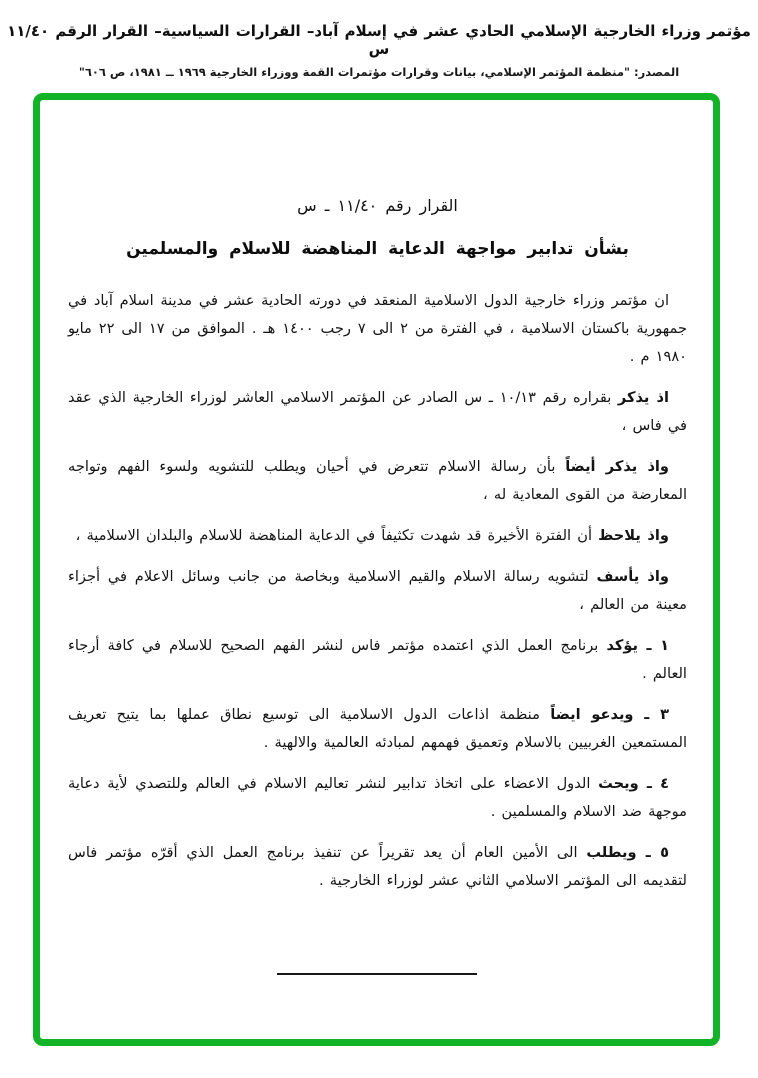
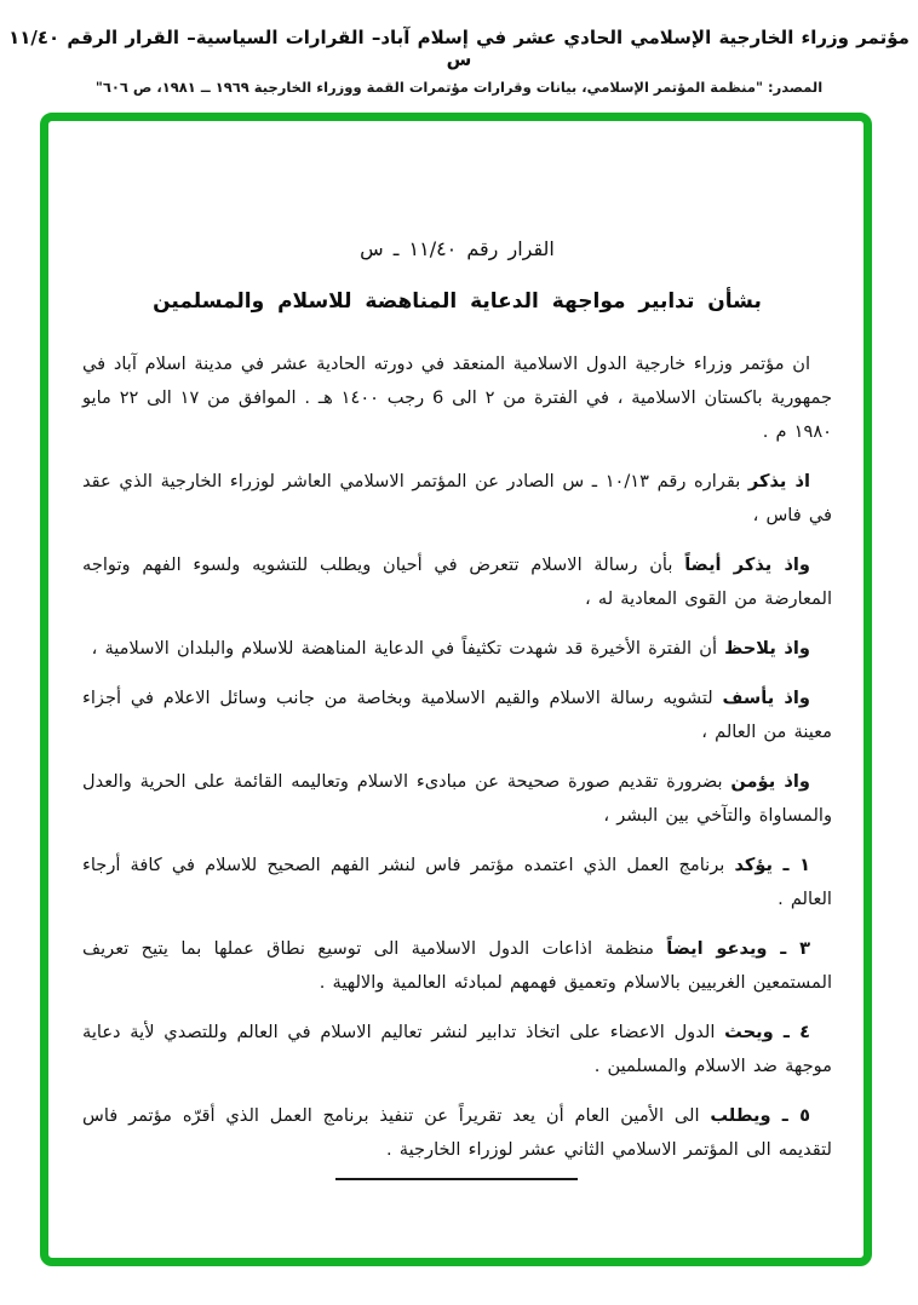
  مؤتمر وزراء الخارجية الإسلامي الحادي عشر في إسلام آباد– القرارات السياسية– القرار الرقم ١١/٤٠ س
  المصدر: "منظمة المؤتمر الإسلامي، بيانات وقرارات مؤتمرات القمة ووزراء الخارجية ١٩٦٩ ــ ١٩٨١، ص ٦٠٦"
  القرار رقم ١١/٤٠ ـ س
  بشأن تدابير مواجهة الدعاية المناهضة للاسلام والمسلمين
- ان مؤتمر وزراء خارجية الدول الاسلامية المنعقد في دورته الحادية عشر في مدينة اسلام آباد في جمهورية باكستان الاسلامية ، في الفترة من ٢ الى ٧ رجب ١٤٠٠ هـ . الموافق من ١٧ الى ٢٢ مايو ١٩٨٠ م .
+ ان مؤتمر وزراء خارجية الدول الاسلامية المنعقد في دورته الحادية عشر في مدينة اسلام آباد في جمهورية باكستان الاسلامية ، في الفترة من ٢ الى 6 رجب ١٤٠٠ هـ . الموافق من ١٧ الى ٢٢ مايو ١٩٨٠ م .
  اذ يذكر بقراره رقم ١٠/١٣ ـ س الصادر عن المؤتمر الاسلامي العاشر لوزراء الخارجية الذي عقد في فاس ،
  واذ يذكر أيضاً بأن رسالة الاسلام تتعرض في أحيان ويطلب للتشويه ولسوء الفهم وتواجه المعارضة من القوى المعادية له ،
  واذ يلاحظ أن الفترة الأخيرة قد شهدت تكثيفاً في الدعاية المناهضة للاسلام والبلدان الاسلامية ،
  واذ يأسف لتشويه رسالة الاسلام والقيم الاسلامية وبخاصة من جانب وسائل الاعلام في أجزاء معينة من العالم ،
+ واذ يؤمن بضرورة تقديم صورة صحيحة عن مبادىء الاسلام وتعاليمه القائمة على الحرية والعدل والمساواة والتآخي بين البشر ،
  ١ ـ يؤكد برنامج العمل الذي اعتمده مؤتمر فاس لنشر الفهم الصحيح للاسلام في كافة أرجاء العالم .
  ٣ ـ ويدعو ايضاً منظمة اذاعات الدول الاسلامية الى توسيع نطاق عملها بما يتيح تعريف المستمعين الغربيين بالاسلام وتعميق فهمهم لمبادئه العالمية والالهية .
  ٤ ـ ويحث الدول الاعضاء على اتخاذ تدابير لنشر تعاليم الاسلام في العالم وللتصدي لأية دعاية موجهة ضد الاسلام والمسلمين .
  ٥ ـ ويطلب الى الأمين العام أن يعد تقريراً عن تنفيذ برنامج العمل الذي أقرّه مؤتمر فاس لتقديمه الى المؤتمر الاسلامي الثاني عشر لوزراء الخارجية .
